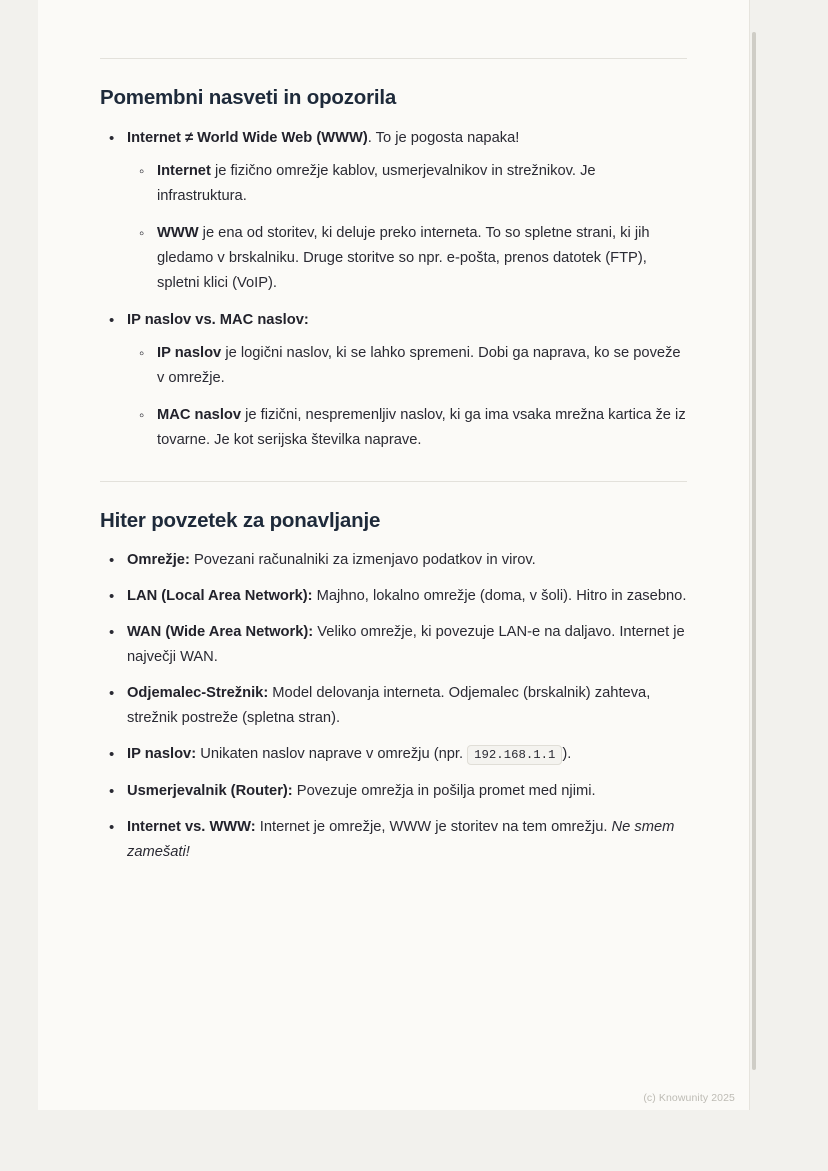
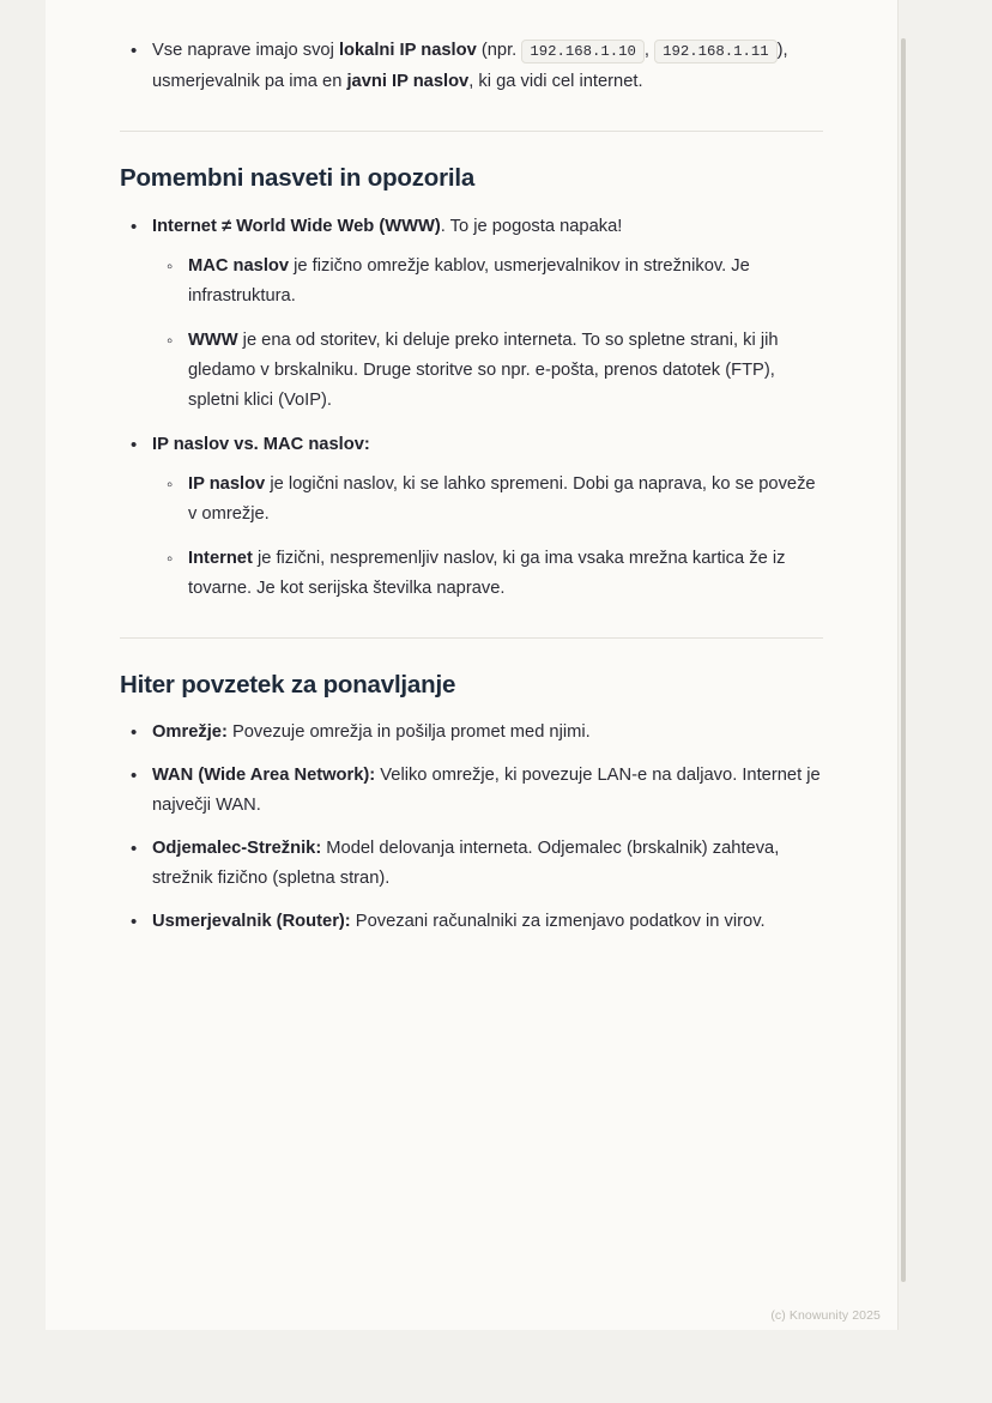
+ Vse naprave imajo svoj lokalni IP naslov (npr. 192.168.1.10 , 192.168.1.11 ), usmerjevalnik pa ima en javni IP naslov, ki ga vidi cel internet.
  Pomembni nasveti in opozorila
  Internet ≠ World Wide Web (WWW). To je pogosta napaka!
- Internet je fizično omrežje kablov, usmerjevalnikov in strežnikov. Je infrastruktura.
+ MAC naslov je fizično omrežje kablov, usmerjevalnikov in strežnikov. Je infrastruktura.
  WWW je ena od storitev, ki deluje preko interneta. To so spletne strani, ki jih gledamo v brskalniku. Druge storitve so npr. e-pošta, prenos datotek (FTP), spletni klici (VoIP).
  IP naslov vs. MAC naslov:
  IP naslov je logični naslov, ki se lahko spremeni. Dobi ga naprava, ko se poveže v omrežje.
- MAC naslov je fizični, nespremenljiv naslov, ki ga ima vsaka mrežna kartica že iz tovarne. Je kot serijska številka naprave.
+ Internet je fizični, nespremenljiv naslov, ki ga ima vsaka mrežna kartica že iz tovarne. Je kot serijska številka naprave.
  Hiter povzetek za ponavljanje
- Omrežje: Povezani računalniki za izmenjavo podatkov in virov.
+ Omrežje: Povezuje omrežja in pošilja promet med njimi.
- LAN (Local Area Network): Majhno, lokalno omrežje (doma, v šoli). Hitro in zasebno.
  WAN (Wide Area Network): Veliko omrežje, ki povezuje LAN-e na daljavo. Internet je največji WAN.
- Odjemalec-Strežnik: Model delovanja interneta. Odjemalec (brskalnik) zahteva, strežnik postreže (spletna stran).
+ Odjemalec-Strežnik: Model delovanja interneta. Odjemalec (brskalnik) zahteva, strežnik fizično (spletna stran).
- IP naslov: Unikaten naslov naprave v omrežju (npr. 192.168.1.1 ).
- Usmerjevalnik (Router): Povezuje omrežja in pošilja promet med njimi.
+ Usmerjevalnik (Router): Povezani računalniki za izmenjavo podatkov in virov.
- Internet vs. WWW: Internet je omrežje, WWW je storitev na tem omrežju. Ne smem zamešati!
  (c) Knowunity 2025
